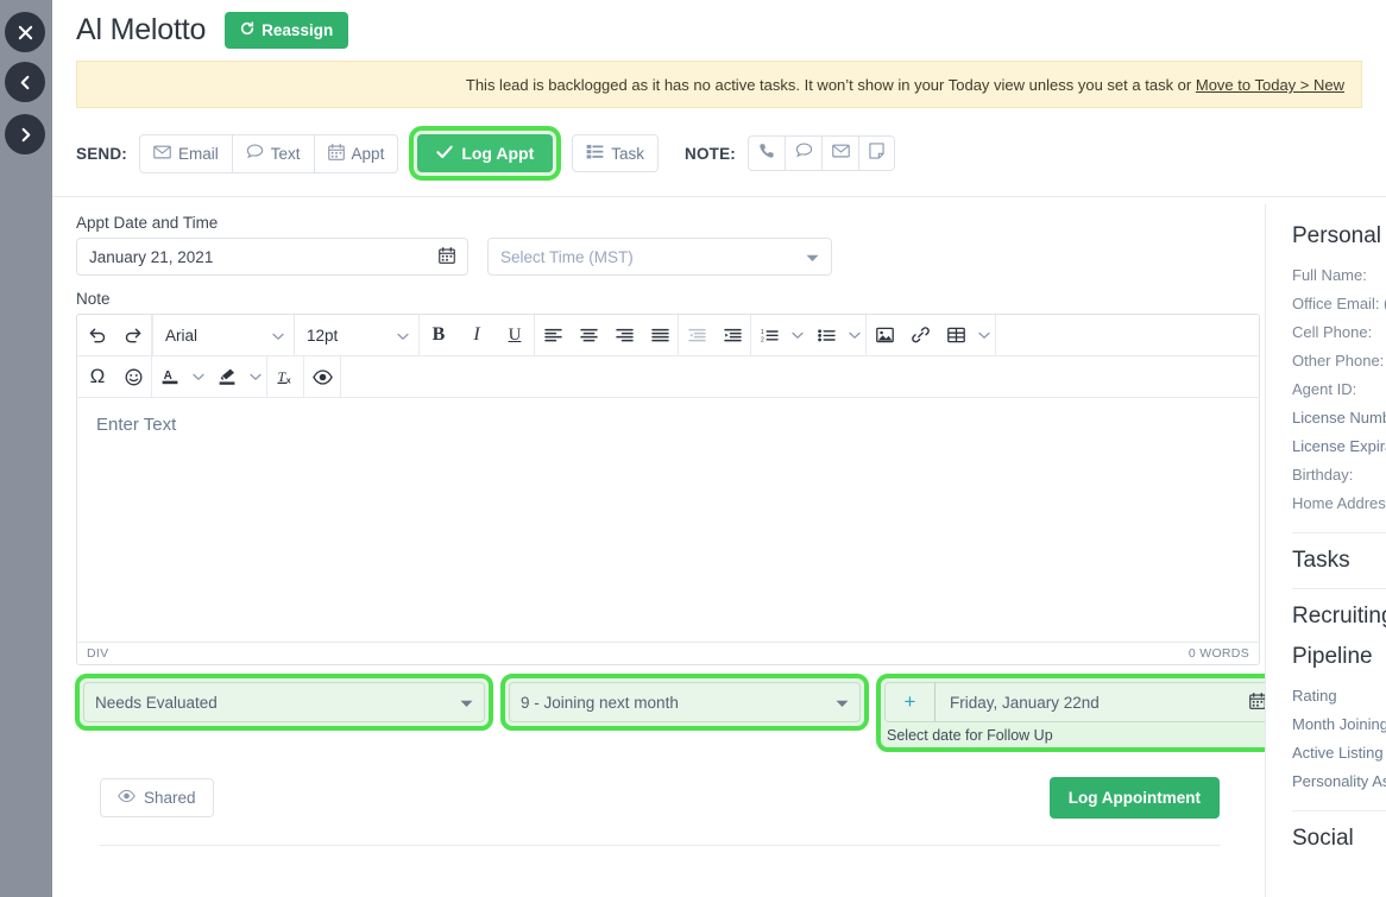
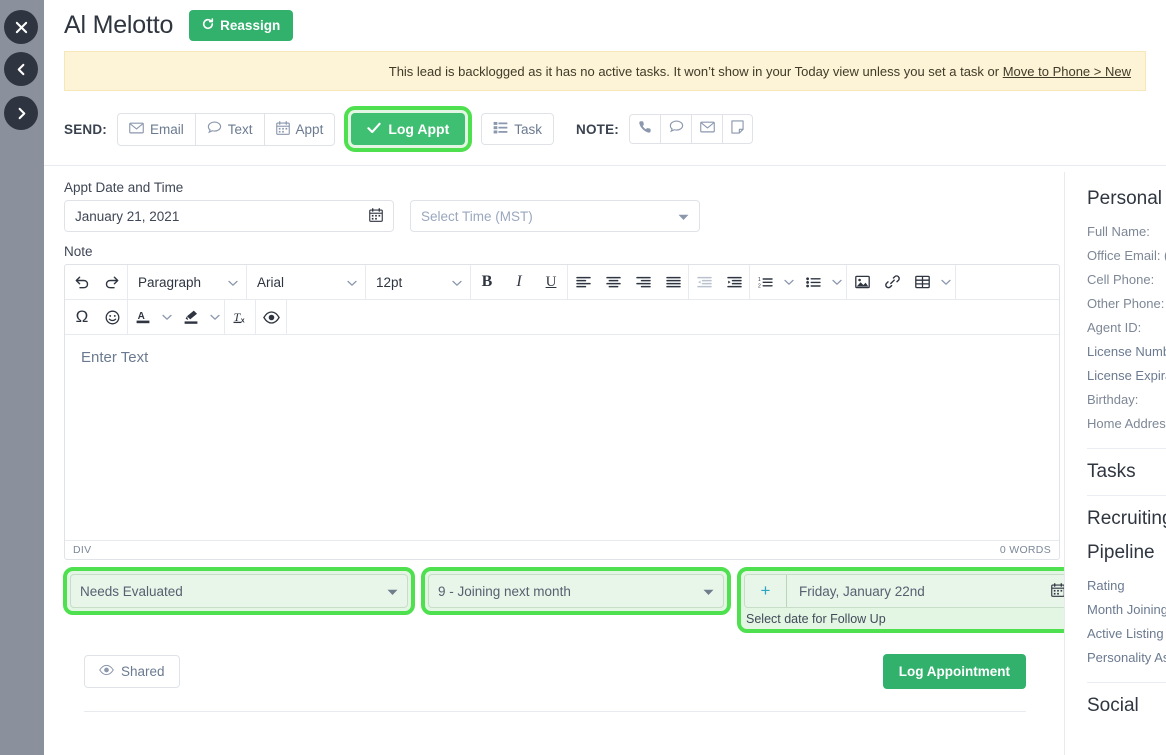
  Al Melotto
  Reassign
- This lead is backlogged as it has no active tasks. It won’t show in your Today view unless you set a task or Move to Today > New
+ This lead is backlogged as it has no active tasks. It won’t show in your Today view unless you set a task or Move to Phone > New
  SEND:
  Email
  Text
  Appt
  Log Appt
  Task
  NOTE:
  Appt Date and Time
  January 21, 2021
  Select Time (MST)
  Note
+ Paragraph
  Arial
  12pt
  B
  I
  U
  Ω
  A
  T
  Enter Text
  DIV
  0 WORDS
  Needs Evaluated
  9 - Joining next month
  +
  Friday, January 22nd
  Select date for Follow Up
  Shared
  Log Appointment
  Personal
  Full Name:
  Office Email:
  Cell Phone:
  Other Phone:
  Agent ID:
  License Num
  License Expir
  Birthday:
  Home Addres
  Tasks
  Recruitin
  Pipeline
  Rating
  Month Joining
  Active Listing
  Personality A
  Social
